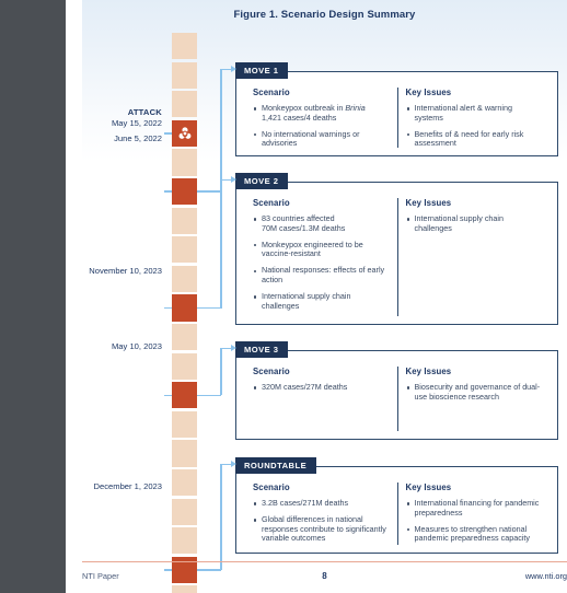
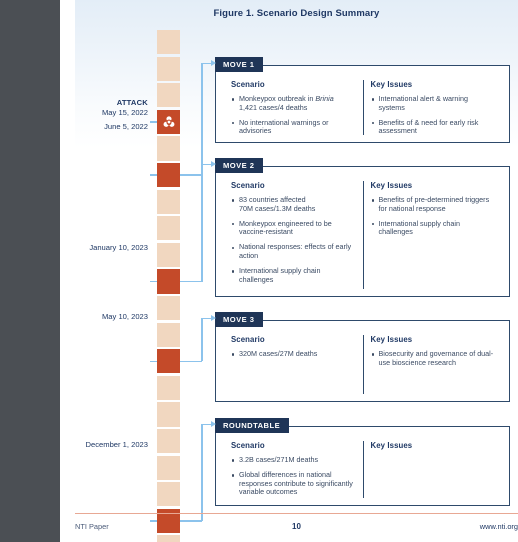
  Figure 1. Scenario Design Summary
  ATTACK
  May 15, 2022
  June 5, 2022
- November 10, 2023
+ January 10, 2023
  May 10, 2023
  December 1, 2023
  MOVE 1
  Scenario
  Monkeypox outbreak in Brinia
  1,421 cases/4 deaths
  No international warnings or advisories
  Key Issues
  International alert & warning systems
  Benefits of & need for early risk assessment
  MOVE 2
  Scenario
  83 countries affected
  70M cases/1.3M deaths
  Monkeypox engineered to be vaccine-resistant
  National responses: effects of early action
  International supply chain challenges
  Key Issues
+ Benefits of pre-determined triggers for national response
  International supply chain challenges
  MOVE 3
  Scenario
  320M cases/27M deaths
  Key Issues
  Biosecurity and governance of dual-use bioscience research
  ROUNDTABLE
  Scenario
  3.2B cases/271M deaths
  Global differences in national responses contribute to significantly variable outcomes
  Key Issues
- International financing for pandemic preparedness
- Measures to strengthen national pandemic preparedness capacity
  NTI Paper
- 8
+ 10
  www.nti.org
